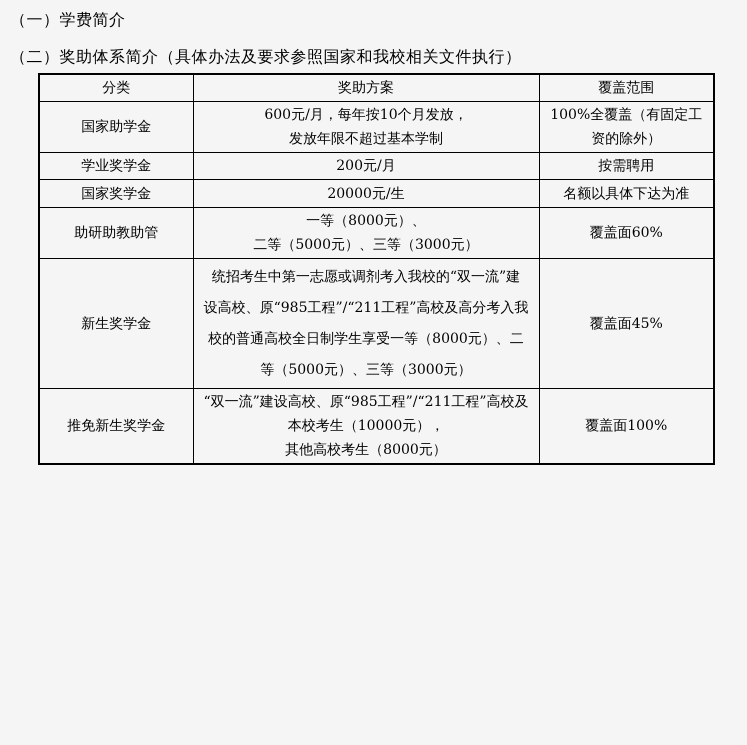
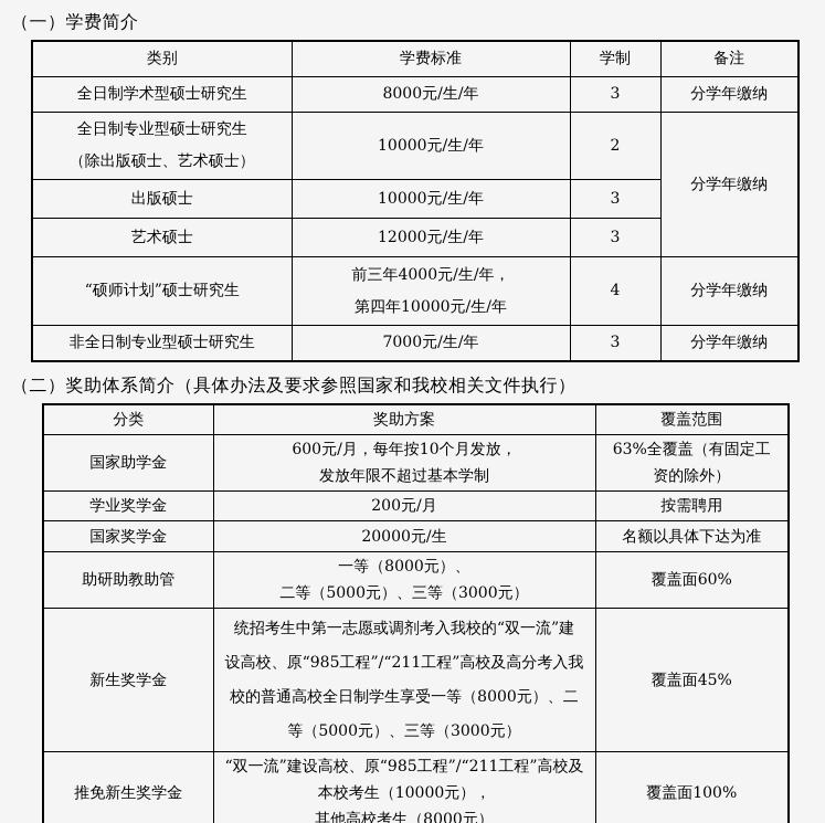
  （一）学费简介
+ 类别	学费标准	学制	备注
+ 全日制学术型硕士研究生	8000元/生/年	3	分学年缴纳
+ 全日制专业型硕士研究生 （除出版硕士、艺术硕士）	10000元/生/年	2	分学年缴纳
+ 出版硕士	10000元/生/年	3
+ 艺术硕士	12000元/生/年	3
+ “硕师计划”硕士研究生	前三年4000元/生/年， 第四年10000元/生/年	4	分学年缴纳
+ 非全日制专业型硕士研究生	7000元/生/年	3	分学年缴纳
  （二）奖助体系简介（具体办法及要求参照国家和我校相关文件执行）
  分类	奖助方案	覆盖范围
- 国家助学金	600元/月，每年按10个月发放， 发放年限不超过基本学制	100%全覆盖（有固定工 资的除外）
+ 国家助学金	600元/月，每年按10个月发放， 发放年限不超过基本学制	63%全覆盖（有固定工 资的除外）
  学业奖学金	200元/月	按需聘用
  国家奖学金	20000元/生	名额以具体下达为准
  助研助教助管	一等（8000元）、 二等（5000元）、三等（3000元）	覆盖面60%
  新生奖学金	统招考生中第一志愿或调剂考入我校的“双一流”建 设高校、原“985工程”/“211工程”高校及高分考入我 校的普通高校全日制学生享受一等（8000元）、二 等（5000元）、三等（3000元）	覆盖面45%
  推免新生奖学金	“双一流”建设高校、原“985工程”/“211工程”高校及 本校考生（10000元）， 其他高校考生（8000元）	覆盖面100%
